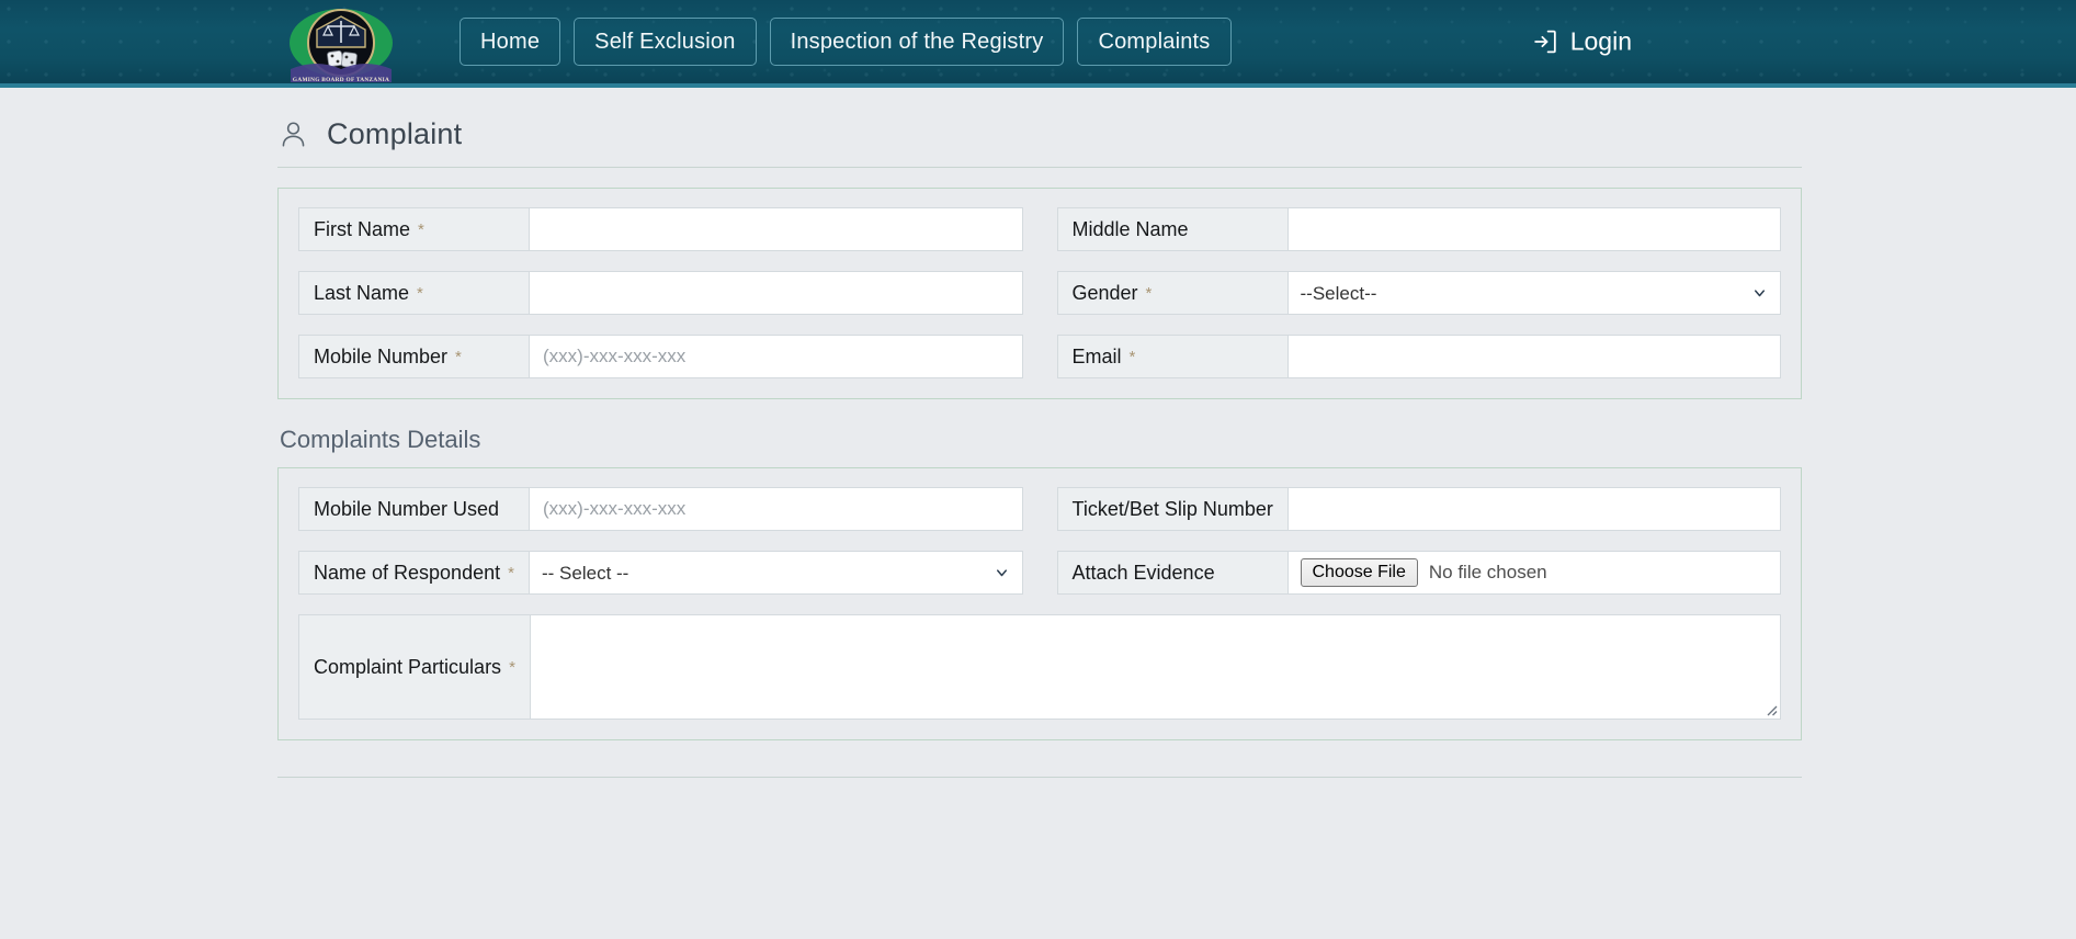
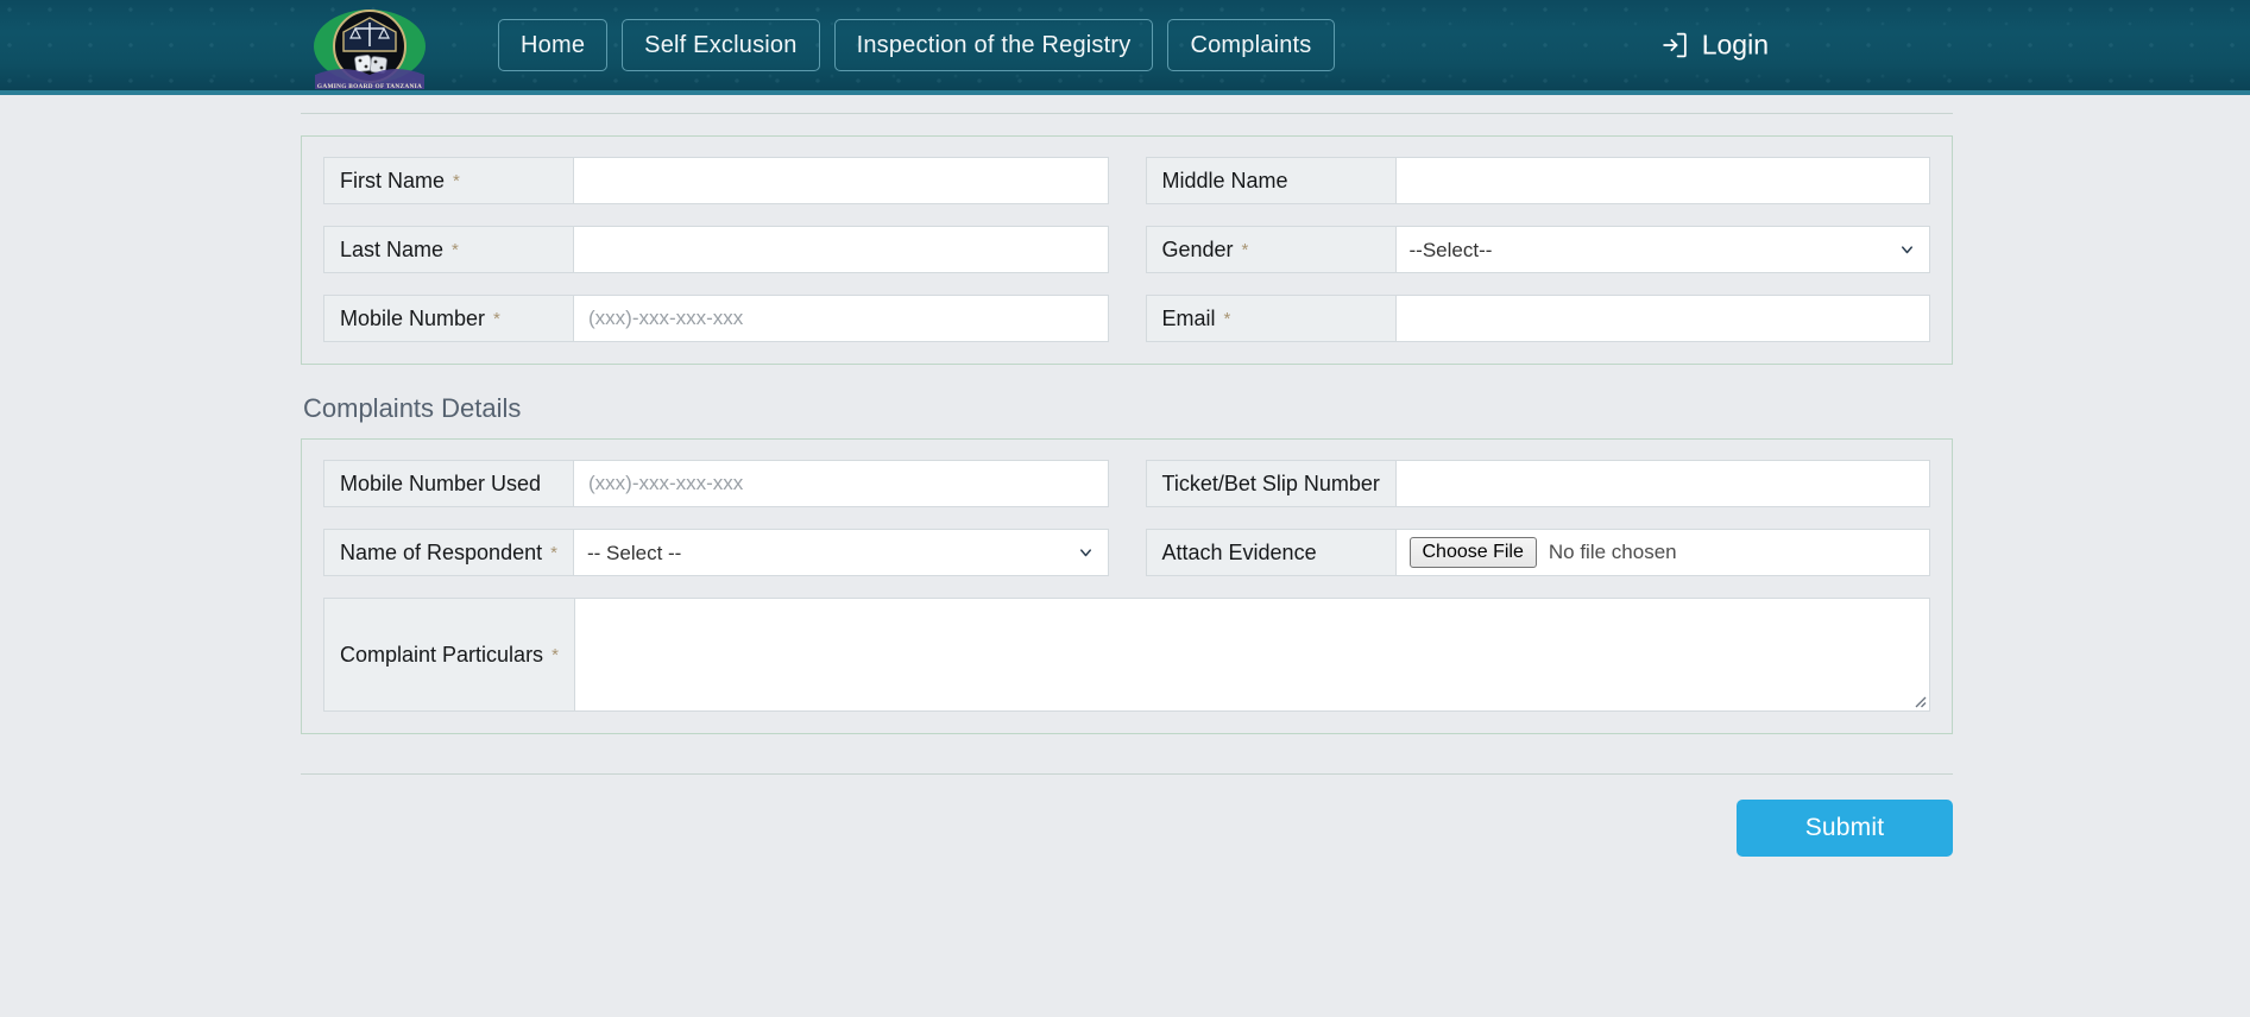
  Home
  Self Exclusion
  Inspection of the Registry
  Complaints
  Login
- Complaint
  First Name
  *
  Middle Name
  Last Name
  *
  Gender
  *
  --Select--
  Mobile Number
  *
  (xxx)-xxx-xxx-xxx
  Email
  *
  Complaints Details
  Mobile Number Used
  (xxx)-xxx-xxx-xxx
  Ticket/Bet Slip Number
  Name of Respondent
  *
  -- Select --
  Attach Evidence
  Choose File
  No file chosen
  Complaint Particulars
  *
+ Submit
